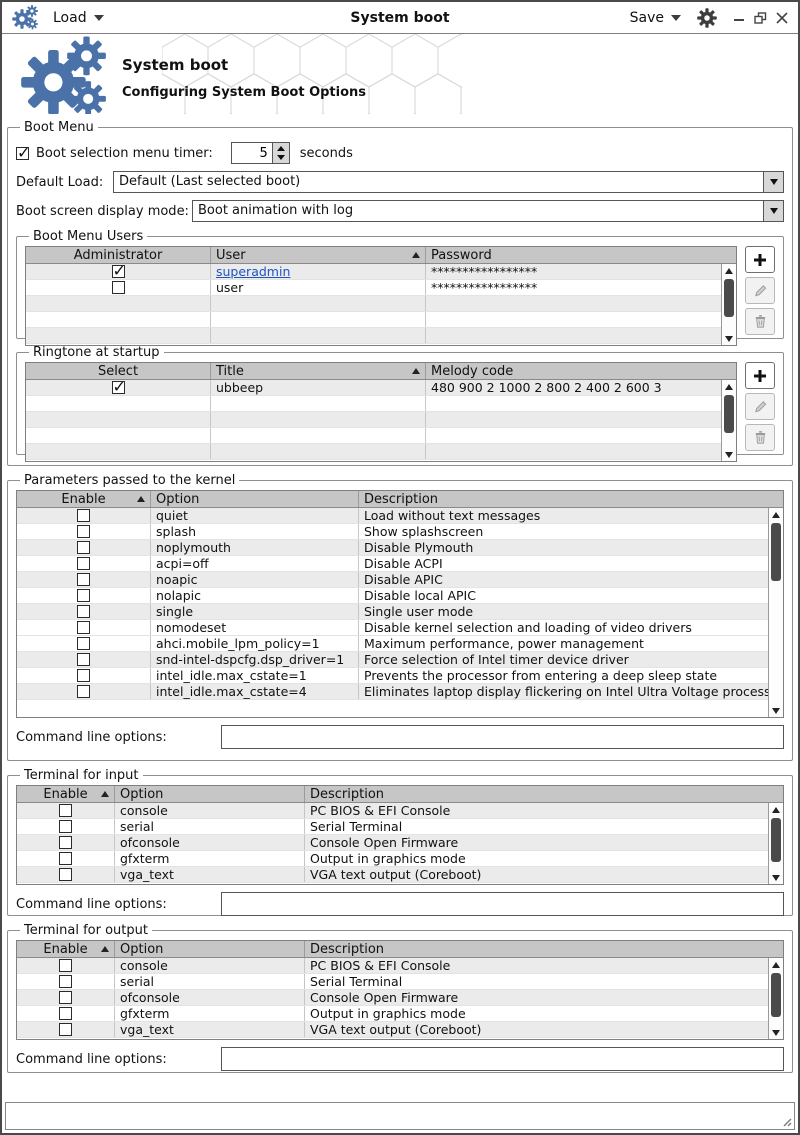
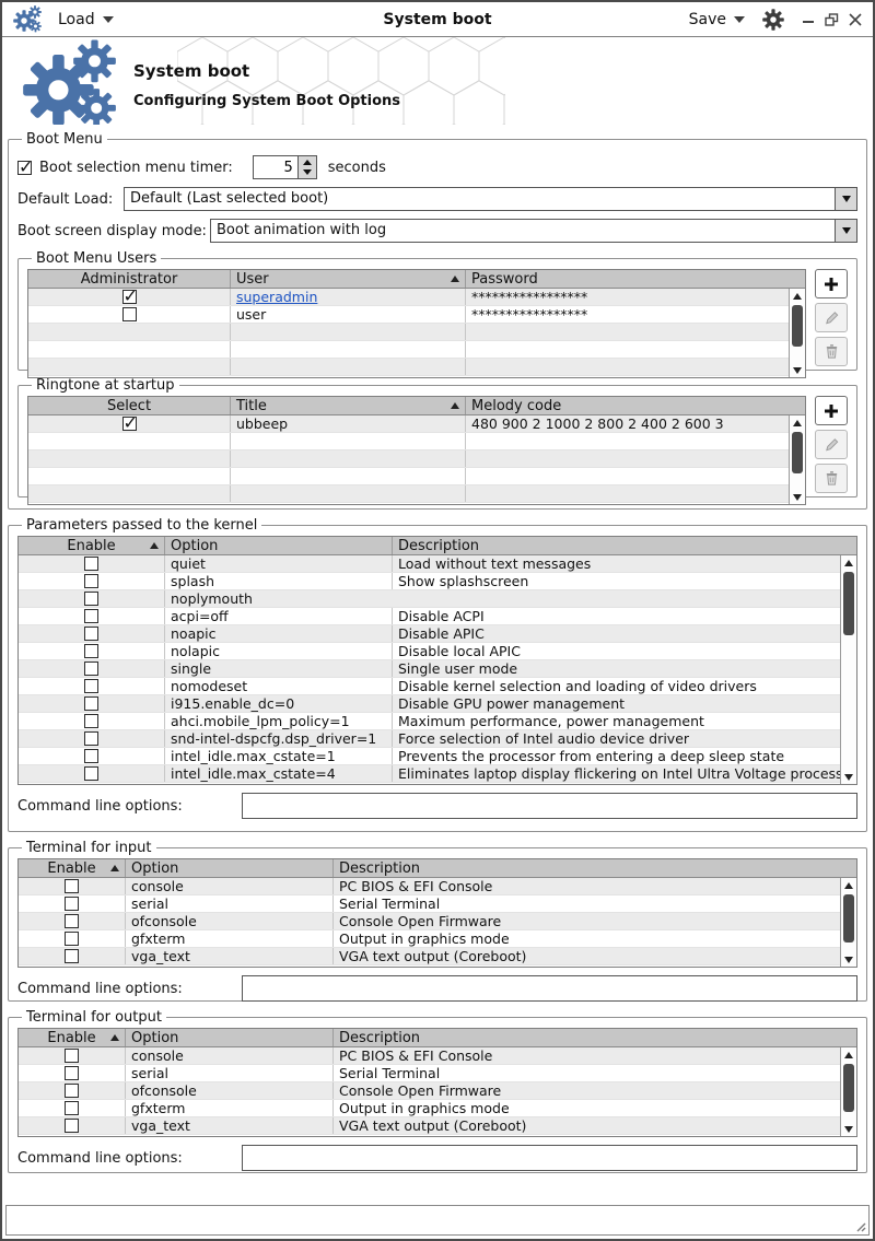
  Load
  System boot
  Save
  System boot
  Configuring System Boot Options
  Boot Menu
  Boot selection menu timer:
  5
  seconds
  Default Load:
  Default (Last selected boot)
  Boot screen display mode:
  Boot animation with log
  Boot Menu Users
  Administrator
  User
  Password
  superadmin
  *****************
  user
  *****************
  Ringtone at startup
  Select
  Title
  Melody code
  ubbeep
  480 900 2 1000 2 800 2 400 2 600 3
  Parameters passed to the kernel
  Enable
  Option
  Description
  quiet
  Load without text messages
  splash
  Show splashscreen
  noplymouth
- Disable Plymouth
  acpi=off
  Disable ACPI
  noapic
  Disable APIC
  nolapic
  Disable local APIC
  single
  Single user mode
  nomodeset
  Disable kernel selection and loading of video drivers
+ i915.enable_dc=0
+ Disable GPU power management
  ahci.mobile_lpm_policy=1
  Maximum performance, power management
  snd-intel-dspcfg.dsp_driver=1
- Force selection of Intel timer device driver
+ Force selection of Intel audio device driver
  intel_idle.max_cstate=1
  Prevents the processor from entering a deep sleep state
  intel_idle.max_cstate=4
  Eliminates laptop display flickering on Intel Ultra Voltage proces
  Command line options:
  Terminal for input
  Enable
  Option
  Description
  console
  PC BIOS & EFI Console
  serial
  Serial Terminal
  ofconsole
  Console Open Firmware
  gfxterm
  Output in graphics mode
  vga_text
  VGA text output (Coreboot)
  Command line options:
  Terminal for output
  Enable
  Option
  Description
  console
  PC BIOS & EFI Console
  serial
  Serial Terminal
  ofconsole
  Console Open Firmware
  gfxterm
  Output in graphics mode
  vga_text
  VGA text output (Coreboot)
  Command line options:
